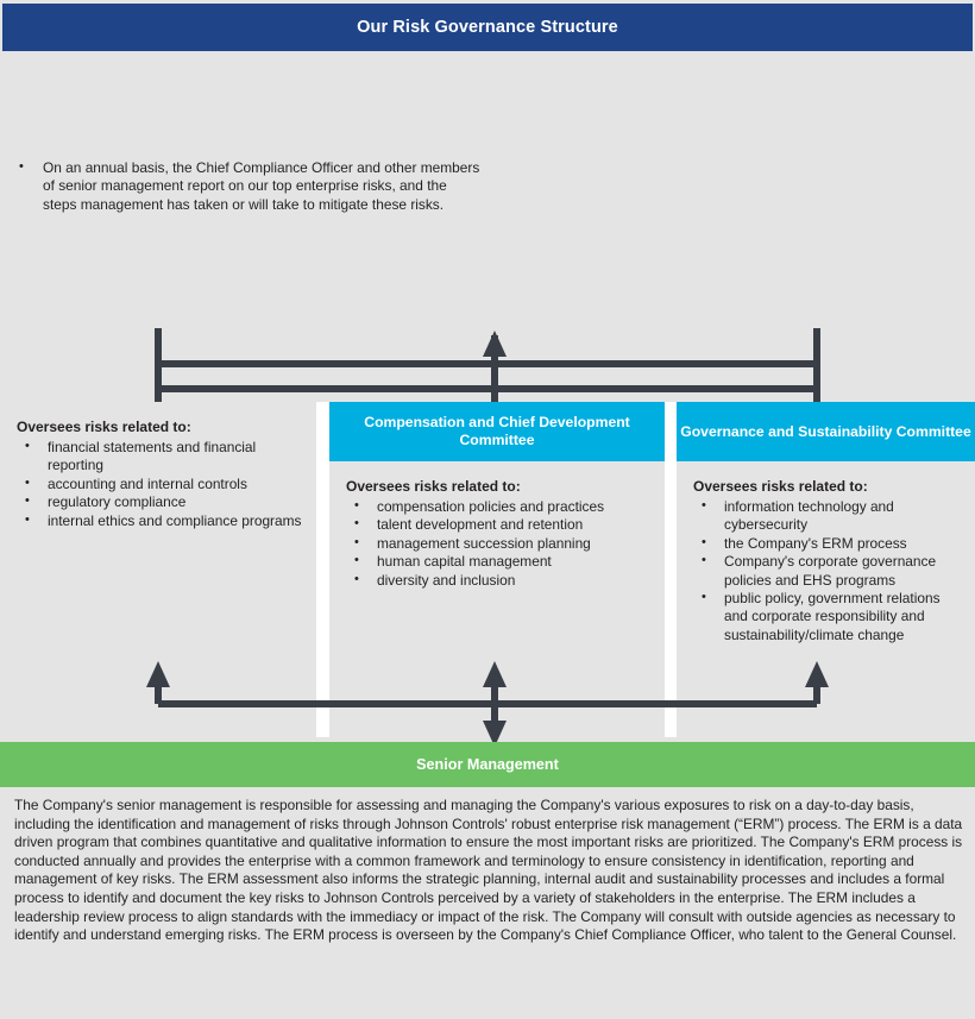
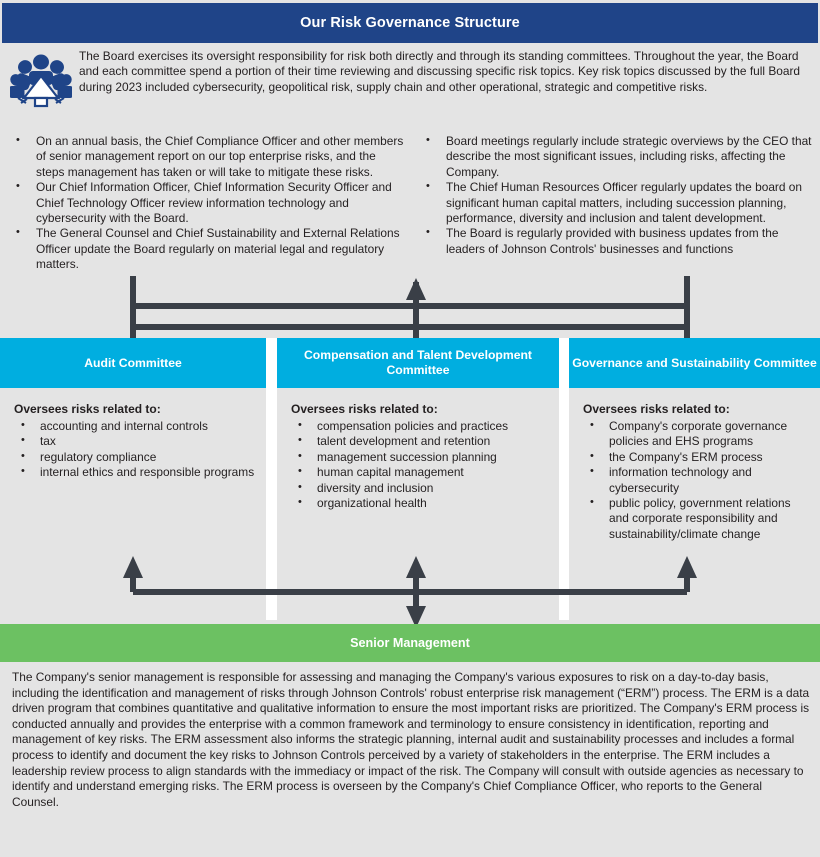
  Our Risk Governance Structure
+ The Board exercises its oversight responsibility for risk both directly and through its standing committees. Throughout the year, the Board and each committee spend a portion of their time reviewing and discussing specific risk topics. Key risk topics discussed by the full Board during 2023 included cybersecurity, geopolitical risk, supply chain and other operational, strategic and competitive risks.
  On an annual basis, the Chief Compliance Officer and other members of senior management report on our top enterprise risks, and the steps management has taken or will take to mitigate these risks.
+ Our Chief Information Officer, Chief Information Security Officer and Chief Technology Officer review information technology and cybersecurity with the Board.
+ The General Counsel and Chief Sustainability and External Relations Officer update the Board regularly on material legal and regulatory matters.
+ Board meetings regularly include strategic overviews by the CEO that describe the most significant issues, including risks, affecting the Company.
+ The Chief Human Resources Officer regularly updates the board on significant human capital matters, including succession planning, performance, diversity and inclusion and talent development.
+ The Board is regularly provided with business updates from the leaders of Johnson Controls' businesses and functions
+ Audit Committee
  Oversees risks related to:
- financial statements and financial reporting
  accounting and internal controls
+ tax
  regulatory compliance
- internal ethics and compliance programs
+ internal ethics and responsible programs
- Compensation and Chief Development Committee
+ Compensation and Talent Development Committee
  Oversees risks related to:
  compensation policies and practices
  talent development and retention
  management succession planning
  human capital management
  diversity and inclusion
+ organizational health
  Governance and Sustainability Committee
  Oversees risks related to:
- information technology and cybersecurity
+ Company's corporate governance policies and EHS programs
  the Company's ERM process
- Company's corporate governance policies and EHS programs
+ information technology and cybersecurity
  public policy, government relations and corporate responsibility and sustainability/climate change
  Senior Management
- The Company's senior management is responsible for assessing and managing the Company's various exposures to risk on a day-to-day basis, including the identification and management of risks through Johnson Controls' robust enterprise risk management (“ERM”) process. The ERM is a data driven program that combines quantitative and qualitative information to ensure the most important risks are prioritized. The Company's ERM process is conducted annually and provides the enterprise with a common framework and terminology to ensure consistency in identification, reporting and management of key risks. The ERM assessment also informs the strategic planning, internal audit and sustainability processes and includes a formal process to identify and document the key risks to Johnson Controls perceived by a variety of stakeholders in the enterprise. The ERM includes a leadership review process to align standards with the immediacy or impact of the risk. The Company will consult with outside agencies as necessary to identify and understand emerging risks. The ERM process is overseen by the Company's Chief Compliance Officer, who talent to the General Counsel.
+ The Company's senior management is responsible for assessing and managing the Company's various exposures to risk on a day-to-day basis, including the identification and management of risks through Johnson Controls' robust enterprise risk management (“ERM”) process. The ERM is a data driven program that combines quantitative and qualitative information to ensure the most important risks are prioritized. The Company's ERM process is conducted annually and provides the enterprise with a common framework and terminology to ensure consistency in identification, reporting and management of key risks. The ERM assessment also informs the strategic planning, internal audit and sustainability processes and includes a formal process to identify and document the key risks to Johnson Controls perceived by a variety of stakeholders in the enterprise. The ERM includes a leadership review process to align standards with the immediacy or impact of the risk. The Company will consult with outside agencies as necessary to identify and understand emerging risks. The ERM process is overseen by the Company's Chief Compliance Officer, who reports to the General Counsel.
